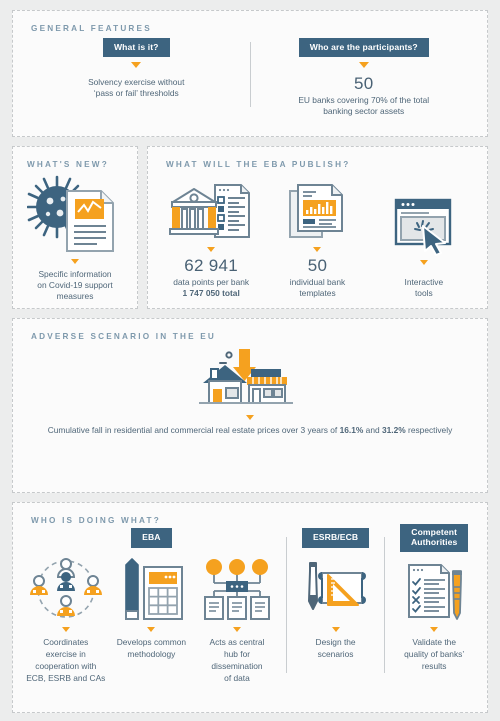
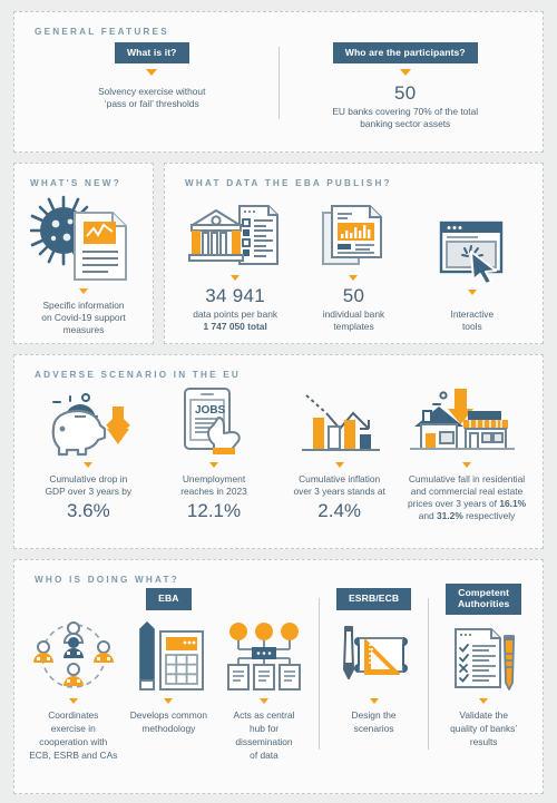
  GENERAL FEATURES
  What is it?
  Solvency exercise without
  ‘pass or fail’ thresholds
  Who are the participants?
  50
  EU banks covering 70% of the total
  banking sector assets
  WHAT'S NEW?
  Specific information
  on Covid-19 support
  measures
- WHAT WILL THE EBA PUBLISH?
+ WHAT DATA THE EBA PUBLISH?
- 62 941
+ 34 941
  data points per bank
  1 747 050 total
  50
  individual bank
  templates
  Interactive
  tools
  ADVERSE SCENARIO IN THE EU
+ Cumulative drop in
+ GDP over 3 years by
+ 3.6%
+ JOBS
+ Unemployment
+ reaches in 2023
+ 12.1%
+ Cumulative inflation
+ over 3 years stands at
+ 2.4%
  Cumulative fall in residential and commercial real estate prices over 3 years of 16.1% and 31.2% respectively
  WHO IS DOING WHAT?
  Coordinates
  exercise in
  cooperation with
  ECB, ESRB and CAs
  EBA
  Develops common
  methodology
  Acts as central
  hub for
  dissemination
  of data
  ESRB/ECB
  Design the
  scenarios
  Competent
  Authorities
  Validate the
  quality of banks’
  results
